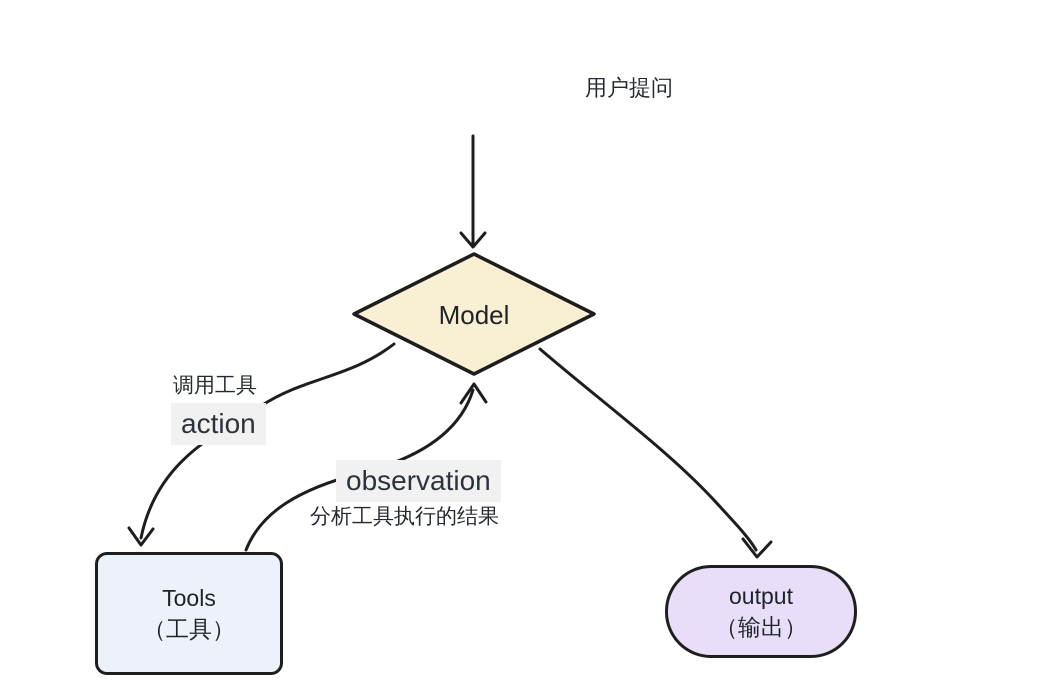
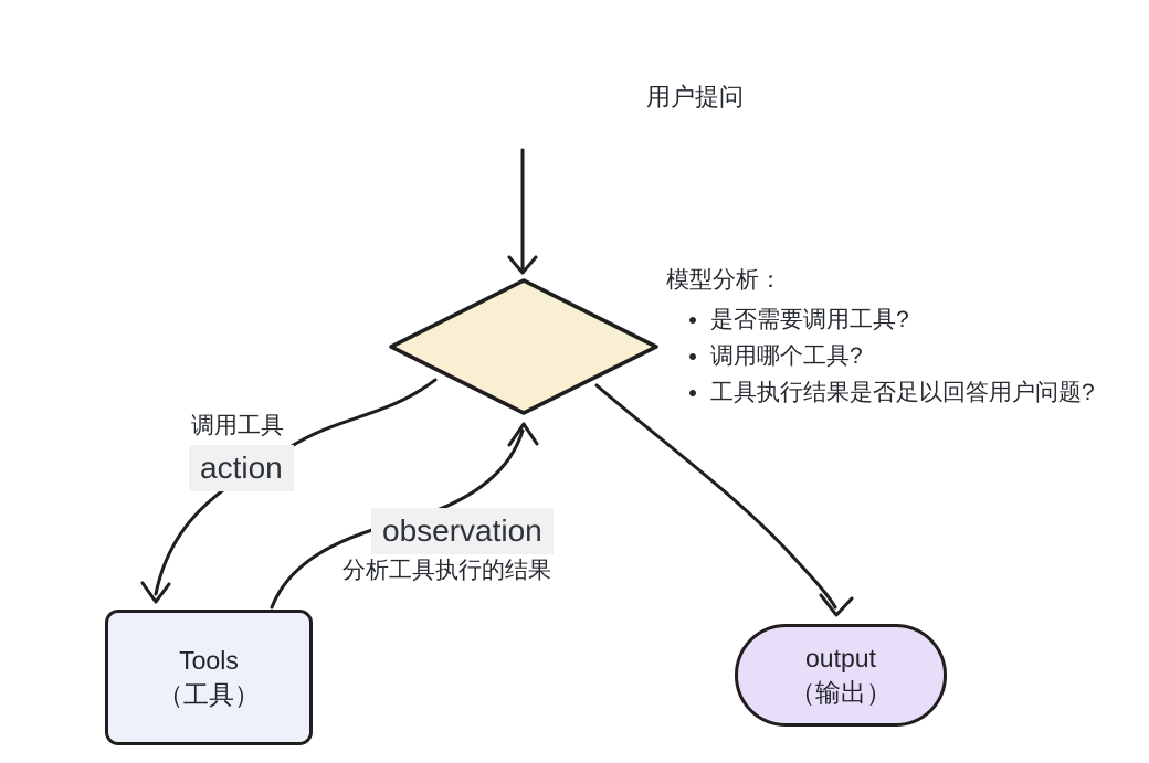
- Model
  Tools
  （工具）
  output
  （输出）
  用户提问
  调用工具
  action
  observation
  分析工具执行的结果
+ 模型分析：
+ 是否需要调用工具?
+ 调用哪个工具?
+ 工具执行结果是否足以回答用户问题?
